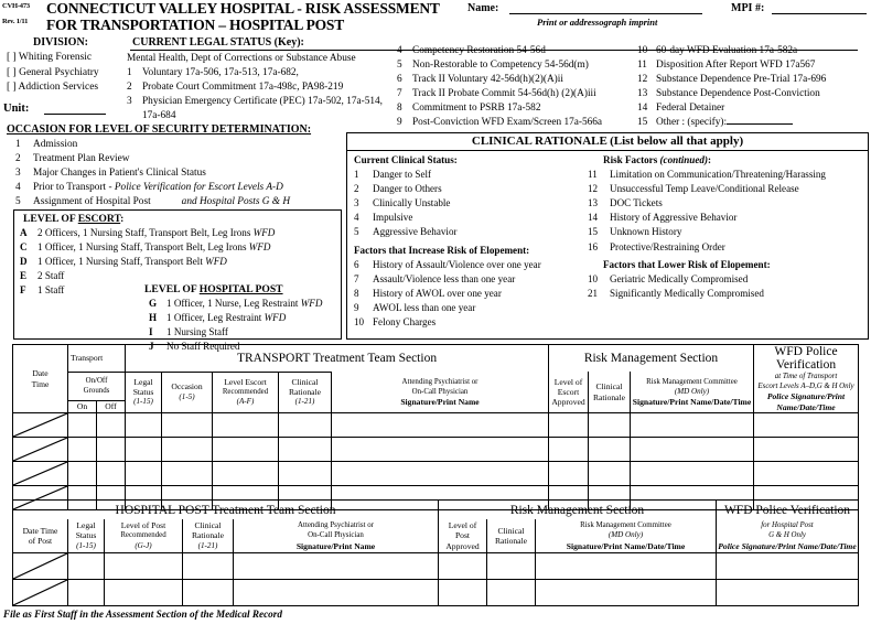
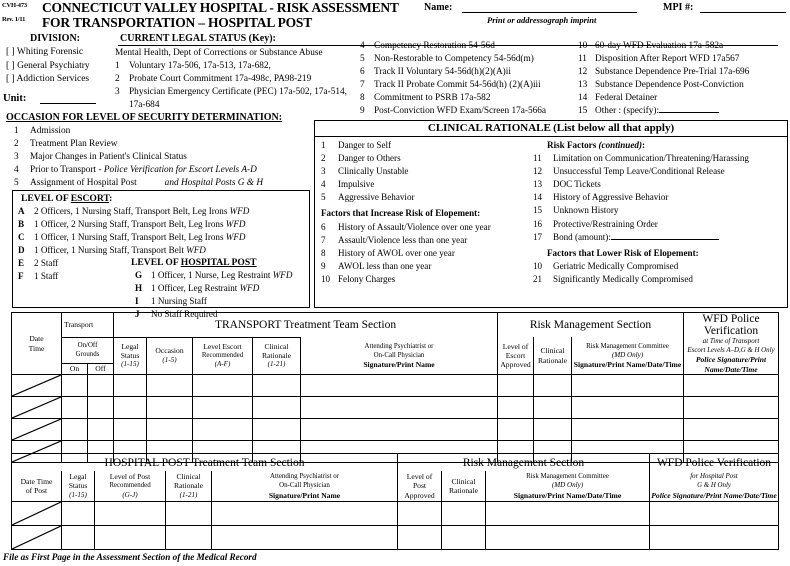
  CONNECTICUT VALLEY HOSPITAL - RISK ASSESSMENT
  FOR TRANSPORTATION – HOSPITAL POST
  Name:
  Print or addressograph imprint
  MPI #:
  DIVISION:
  CURRENT LEGAL STATUS (Key):
  [ ] Whiting Forensic
  [ ] General Psychiatry
  [ ] Addiction Services
  Unit:
  Mental Health, Dept of Corrections or Substance Abuse
  1
  Voluntary 17a-506, 17a-513, 17a-682,
  2
  Probate Court Commitment 17a-498c, PA98-219
  3
  Physician Emergency Certificate (PEC) 17a-502, 17a-514, 17a-684
  4
  Competency Restoration 54-56d
  5
  Non-Restorable to Competency 54-56d(m)
  6
- Track II Voluntary 42-56d(h)(2)(A)ii
+ Track II Voluntary 54-56d(h)(2)(A)ii
  7
  Track II Probate Commit 54-56d(h) (2)(A)iii
  8
  Commitment to PSRB 17a-582
  9
  Post-Conviction WFD Exam/Screen 17a-566a
  10
  60-day WFD Evaluation 17a-582a
  11
  Disposition After Report WFD 17a567
  12
  Substance Dependence Pre-Trial 17a-696
  13
  Substance Dependence Post-Conviction
  14
  Federal Detainer
  15
  Other : (specify):
  OCCASION FOR LEVEL OF SECURITY DETERMINATION:
  1
  Admission
  2
  Treatment Plan Review
  3
  Major Changes in Patient's Clinical Status
  4
  Prior to Transport - Police Verification for Escort Levels A-D
  5
  Assignment of Hospital Post and Hospital Posts G & H
  LEVEL OF ESCORT:
  A
  2 Officers, 1 Nursing Staff, Transport Belt, Leg Irons WFD
+ B
+ 1 Officer, 2 Nursing Staff, Transport Belt, Leg Irons WFD
  C
  1 Officer, 1 Nursing Staff, Transport Belt, Leg Irons WFD
  D
  1 Officer, 1 Nursing Staff, Transport Belt WFD
  E
  2 Staff
  F
  1 Staff
  LEVEL OF HOSPITAL POST
  G
  1 Officer, 1 Nurse, Leg Restraint WFD
  H
  1 Officer, Leg Restraint WFD
  I
  1 Nursing Staff
  J
  No Staff Required
  CLINICAL RATIONALE (List below all that apply)
- Current Clinical Status:
  1
  Danger to Self
  2
  Danger to Others
  3
  Clinically Unstable
  4
  Impulsive
  5
  Aggressive Behavior
  Factors that Increase Risk of Elopement:
  6
  History of Assault/Violence over one year
  7
  Assault/Violence less than one year
  8
  History of AWOL over one year
  9
  AWOL less than one year
  10
  Felony Charges
  Risk Factors (continued):
  11
  Limitation on Communication/Threatening/Harassing
  12
  Unsuccessful Temp Leave/Conditional Release
  13
  DOC Tickets
  14
  History of Aggressive Behavior
  15
  Unknown History
  16
  Protective/Restraining Order
+ 17
+ Bond (amount):
  Factors that Lower Risk of Elopement:
  10
  Geriatric Medically Compromised
  21
  Significantly Medically Compromised
  Date Time	Transport	TRANSPORT Treatment Team Section	Risk Management Section	WFD Police Verification
  On	Off
  HOSPITAL POST Treatment Team Section	Risk Management Section	WFD Police Verification
- File as First Staff in the Assessment Section of the Medical Record
+ File as First Page in the Assessment Section of the Medical Record
